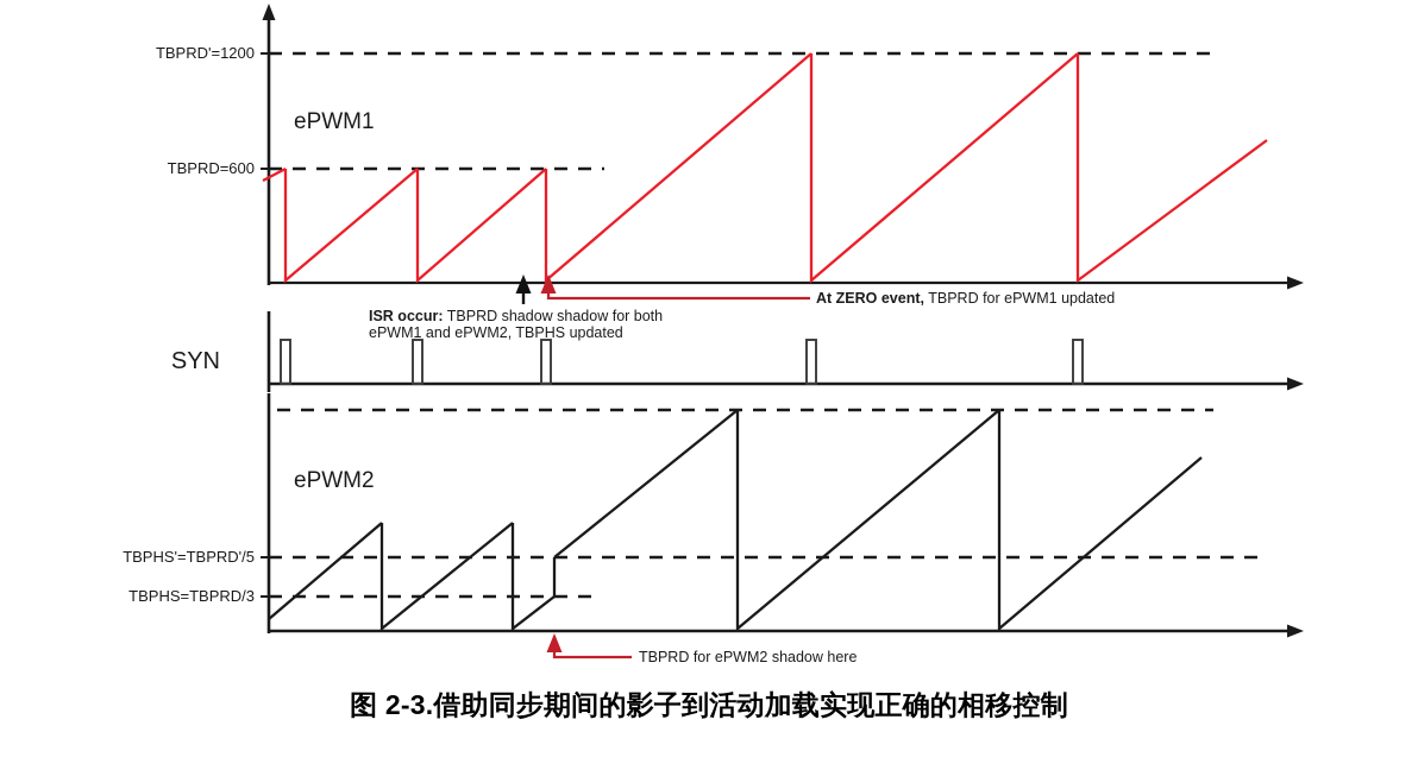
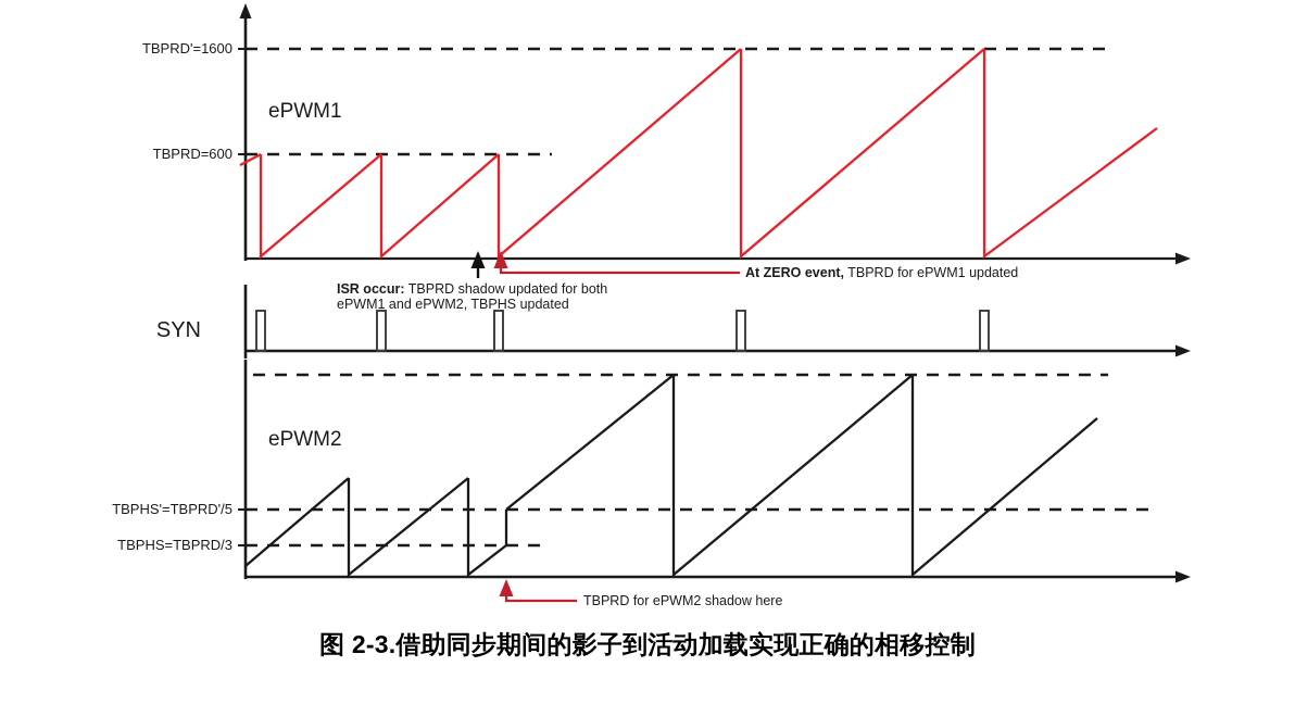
- TBPRD'=1200
+ TBPRD'=1600
  TBPRD=600
  ePWM1
  At ZERO event, TBPRD for ePWM1 updated
- ISR occur: TBPRD shadow shadow for both
+ ISR occur: TBPRD shadow updated for both
  ePWM1 and ePWM2, TBPHS updated
  SYN
  TBPHS'=TBPRD'/5
  TBPHS=TBPRD/3
  ePWM2
  TBPRD for ePWM2 shadow here
  图 2-3.借助同步期间的影子到活动加载实现正确的相移控制
